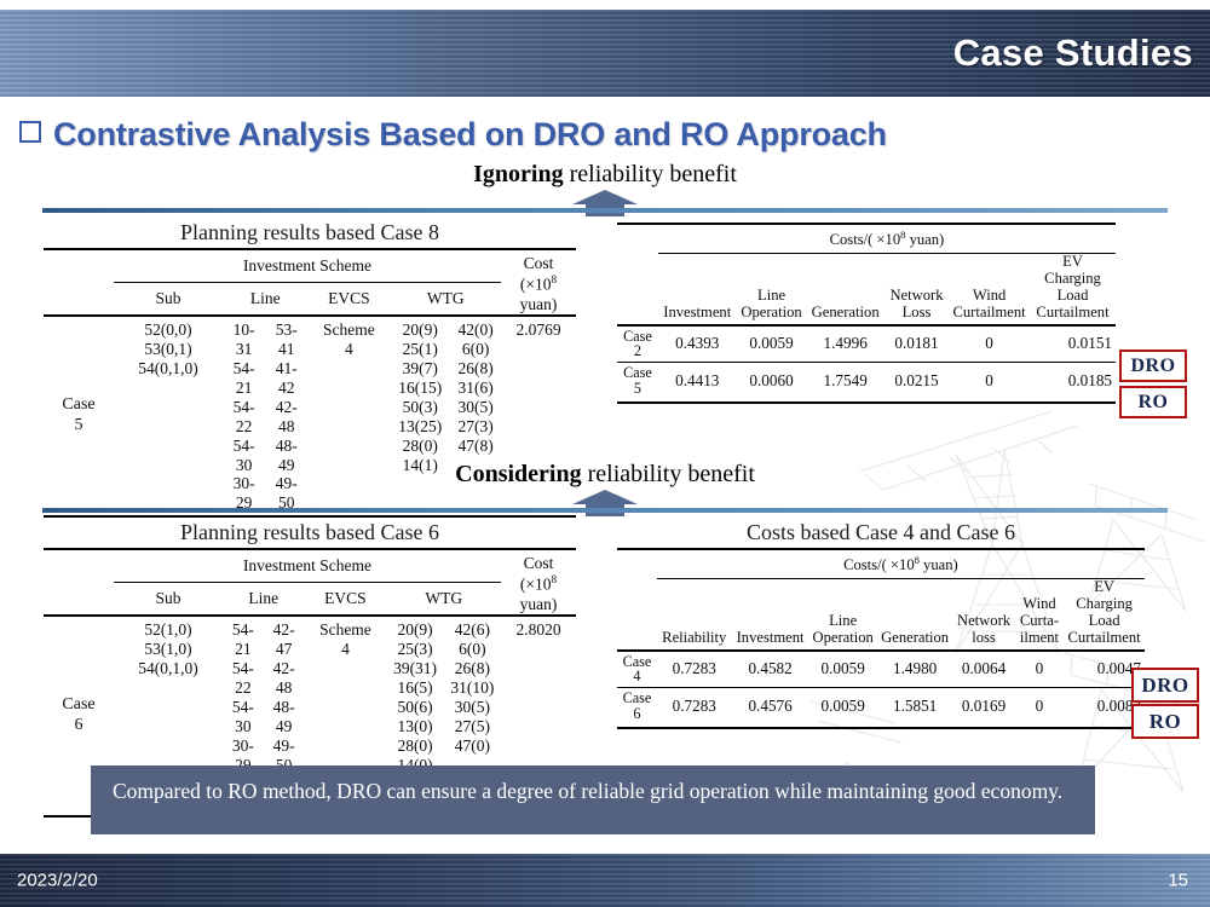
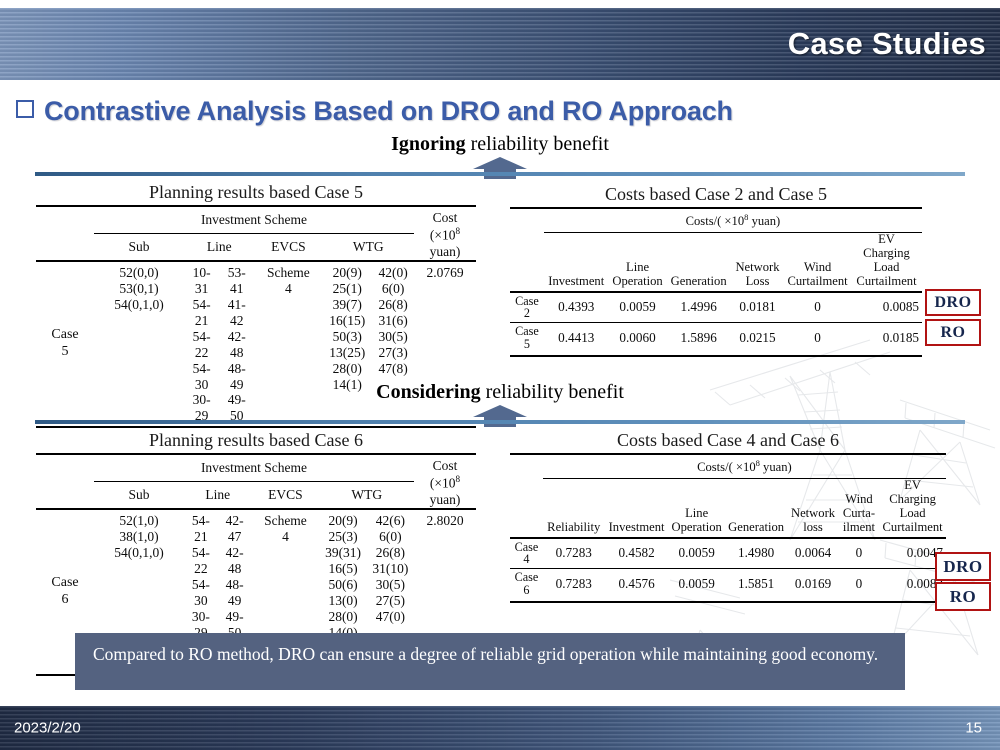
  Case Studies
  Contrastive Analysis Based on DRO and RO Approach
  Ignoring reliability benefit
- Planning results based Case 8
+ Planning results based Case 5
  	Investment Scheme	Cost (×108 yuan)
  	Sub	Line	EVCS	WTG
  Case 5	52(0,0) 53(0,1) 54(0,1,0)	10-31 54-21 54-22 54-30 30-29	53-41 41-42 42-48 48-49 49-50	Scheme 4	20(9) 25(1) 39(7) 16(15) 50(3) 13(25) 28(0) 14(1)	42(0) 6(0) 26(8) 31(6) 30(5) 27(3) 47(8)	2.0769
+ Costs based Case 2 and Case 5
  	Costs/( ×108 yuan)
  	Investment	Line Operation	Generation	Network Loss	Wind Curtailment	EV Charging Load Curtailment
- Case 2	0.4393	0.0059	1.4996	0.0181	0	0.0151
+ Case 2	0.4393	0.0059	1.4996	0.0181	0	0.0085
- Case 5	0.4413	0.0060	1.7549	0.0215	0	0.0185
+ Case 5	0.4413	0.0060	1.5896	0.0215	0	0.0185
  DRO
  RO
  Considering reliability benefit
  Planning results based Case 6
  	Investment Scheme	Cost (×108 yuan)
  	Sub	Line	EVCS	WTG
- Case 6	52(1,0) 53(1,0) 54(0,1,0)	54-21 54-22 54-30 30-	42-47 42-48 48-49 49-	Scheme 4	20(9) 25(3) 39(31) 16(5) 50(6) 13(0) 28(0)	42(6) 6(0) 26(8) 31(10) 30(5) 27(5) 47(0)	2.8020
+ Case 6	52(1,0) 38(1,0) 54(0,1,0)	54-21 54-22 54-30 30-	42-47 42-48 48-49 49-	Scheme 4	20(9) 25(3) 39(31) 16(5) 50(6) 13(0) 28(0)	42(6) 6(0) 26(8) 31(10) 30(5) 27(5) 47(0)	2.8020
  Costs based Case 4 and Case 6
  	Costs/( ×108 yuan)
  	Reliability	Investment	Line Operation	Generation	Network loss	Wind Curta- ilment	EV Charging Load Curtailment
  Case 4	0.7283	0.4582	0.0059	1.4980	0.0064	0	0.004
  Case 6	0.7283	0.4576	0.0059	1.5851	0.0169	0	0.008
  DRO
  RO
  Compared to RO method, DRO can ensure a degree of reliable grid operation while maintaining good economy.
  2023/2/20
  15
